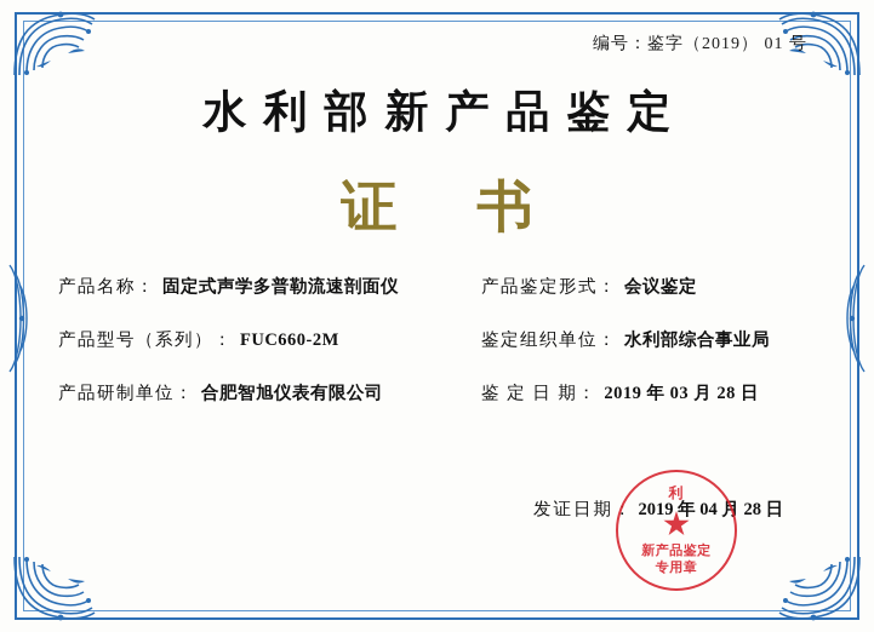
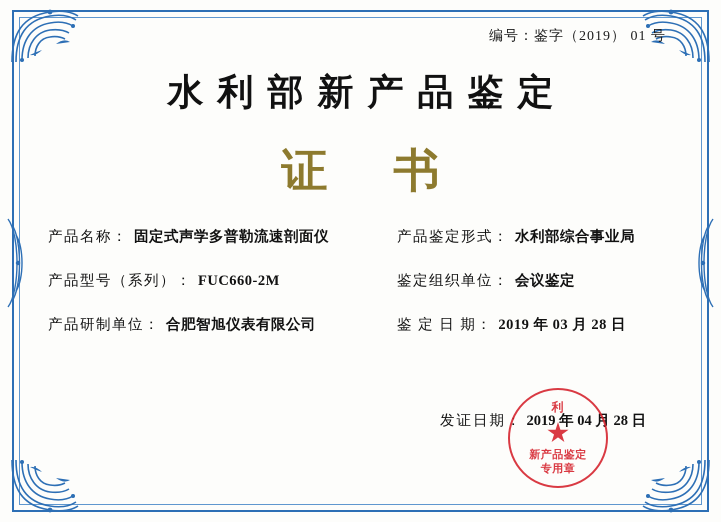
  编号：鉴字（2019） 01 号
  水利部新产品鉴定
  证书
  产品名称： 固定式声学多普勒流速剖面仪
- 产品鉴定形式： 会议鉴定
+ 产品鉴定形式： 水利部综合事业局
  产品型号（系列）： FUC660-2M
- 鉴定组织单位： 水利部综合事业局
+ 鉴定组织单位： 会议鉴定
  产品研制单位： 合肥智旭仪表有限公司
  鉴 定 日 期： 2019 年 03 月 28 日
  发证日期： 2019 年 04 月 28 日
  利
  新产品鉴定
  专用章
